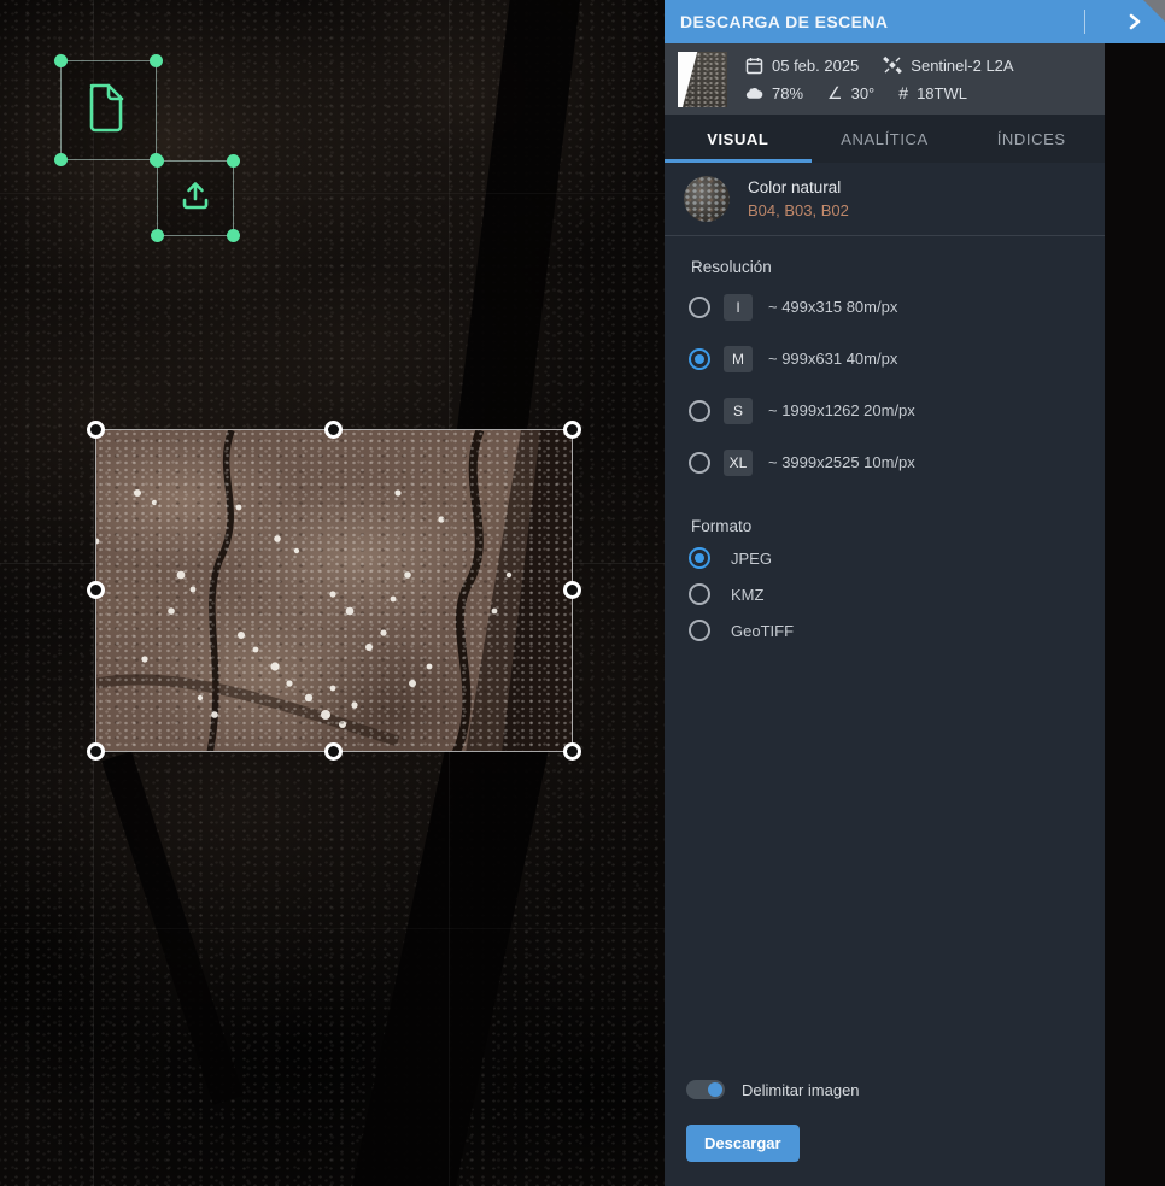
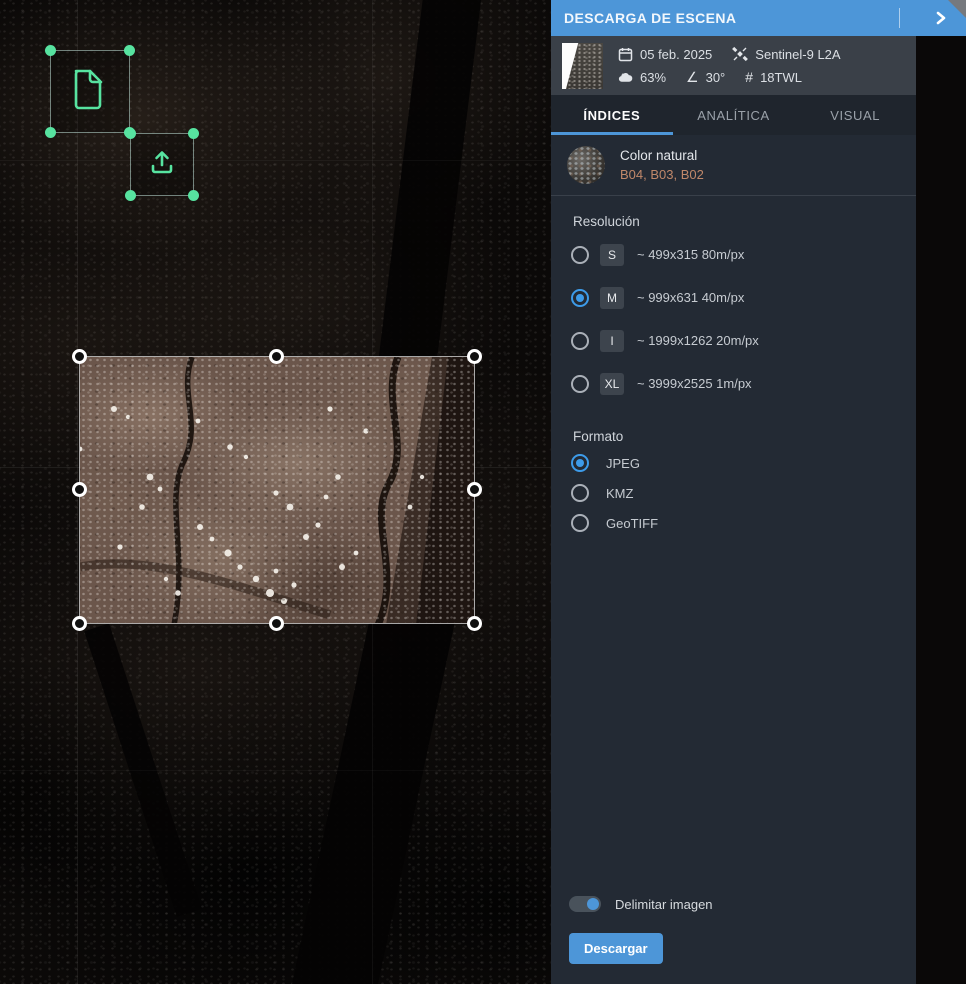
  05 feb. 2025
- Sentinel-2 L2A
+ Sentinel-9 L2A
- 78%
+ 63%
  ∠
  30°
  #
  18TWL
- VISUAL
+ ÍNDICES
  ANALÍTICA
- ÍNDICES
+ VISUAL
  Color natural
  B04, B03, B02
  Resolución
- I
+ S
  ~ 499x315 80m/px
  M
  ~ 999x631 40m/px
- S
+ I
  ~ 1999x1262 20m/px
  XL
- ~ 3999x2525 10m/px
+ ~ 3999x2525 1m/px
  Formato
  JPEG
  KMZ
  GeoTIFF
  Delimitar imagen
  Descargar
  DESCARGA DE ESCENA
